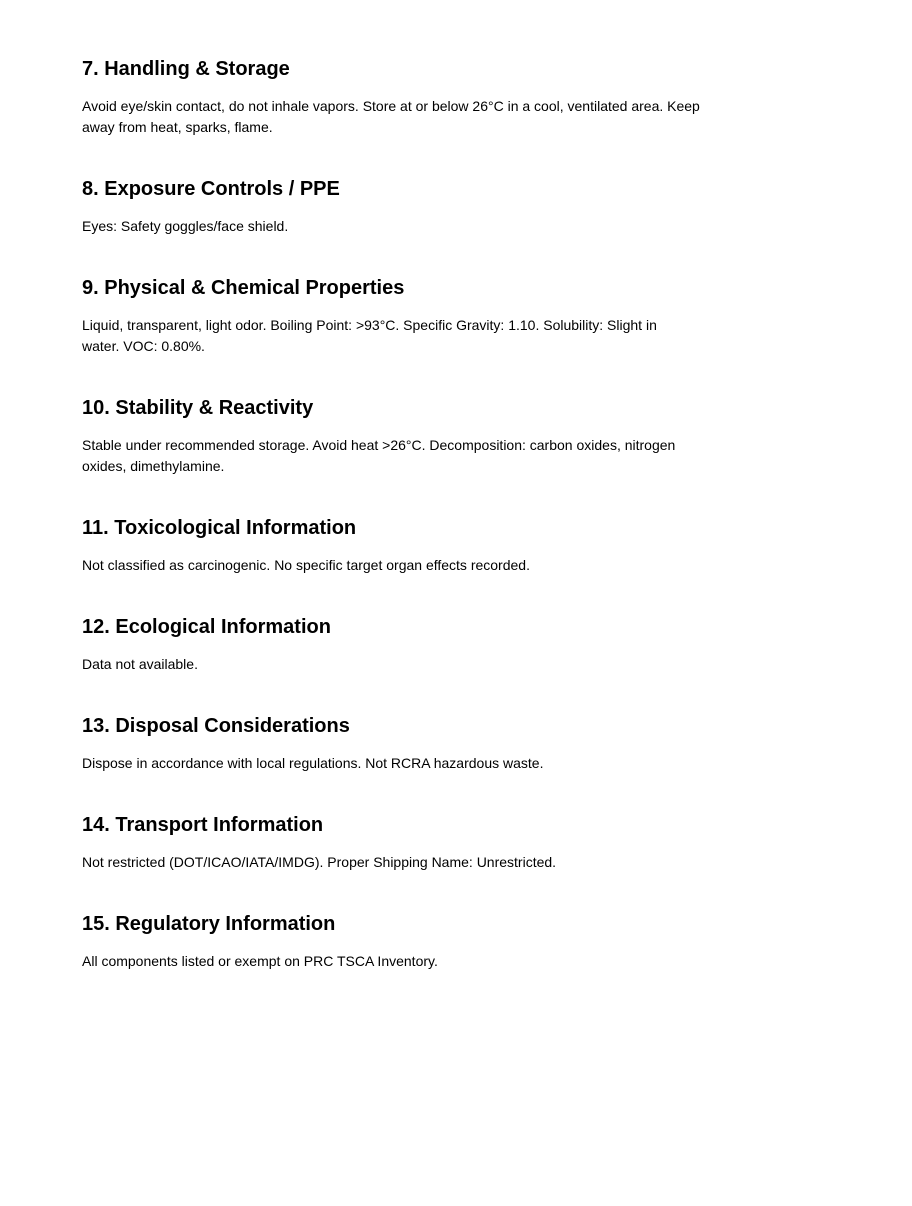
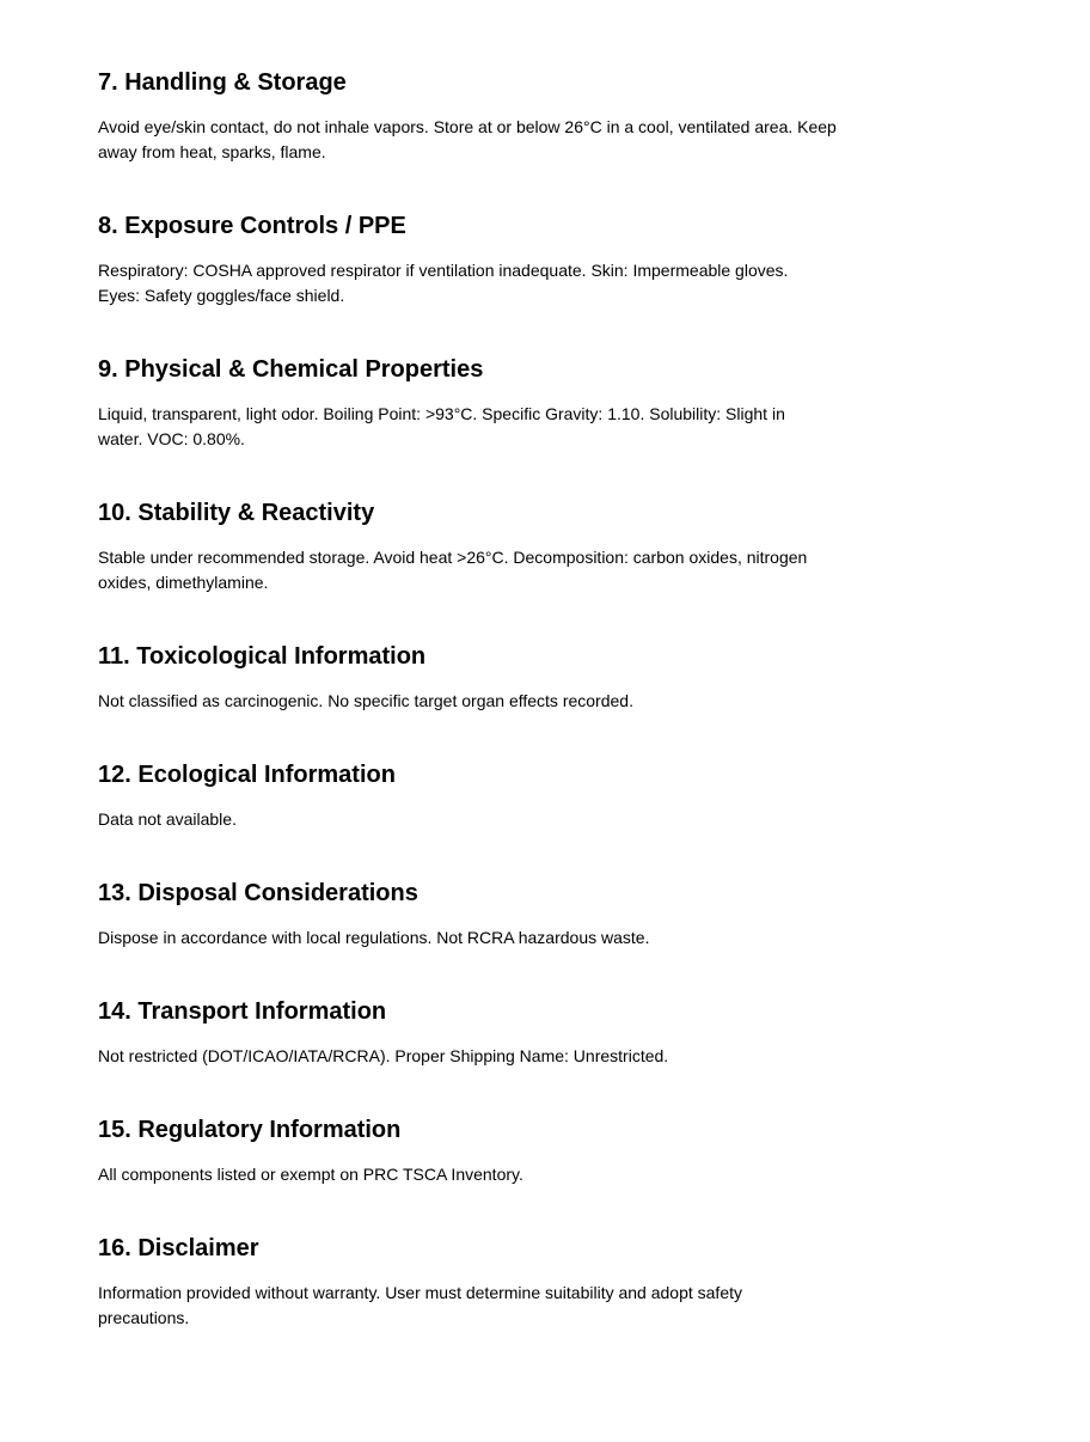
  7. Handling & Storage
  Avoid eye/skin contact, do not inhale vapors. Store at or below 26°C in a cool, ventilated area. Keep
  away from heat, sparks, flame.
  8. Exposure Controls / PPE
+ Respiratory: COSHA approved respirator if ventilation inadequate. Skin: Impermeable gloves.
  Eyes: Safety goggles/face shield.
  9. Physical & Chemical Properties
  Liquid, transparent, light odor. Boiling Point: >93°C. Specific Gravity: 1.10. Solubility: Slight in
  water. VOC: 0.80%.
  10. Stability & Reactivity
  Stable under recommended storage. Avoid heat >26°C. Decomposition: carbon oxides, nitrogen
  oxides, dimethylamine.
  11. Toxicological Information
  Not classified as carcinogenic. No specific target organ effects recorded.
  12. Ecological Information
  Data not available.
  13. Disposal Considerations
  Dispose in accordance with local regulations. Not RCRA hazardous waste.
  14. Transport Information
- Not restricted (DOT/ICAO/IATA/IMDG). Proper Shipping Name: Unrestricted.
+ Not restricted (DOT/ICAO/IATA/RCRA). Proper Shipping Name: Unrestricted.
  15. Regulatory Information
  All components listed or exempt on PRC TSCA Inventory.
+ 16. Disclaimer
+ Information provided without warranty. User must determine suitability and adopt safety
+ precautions.
